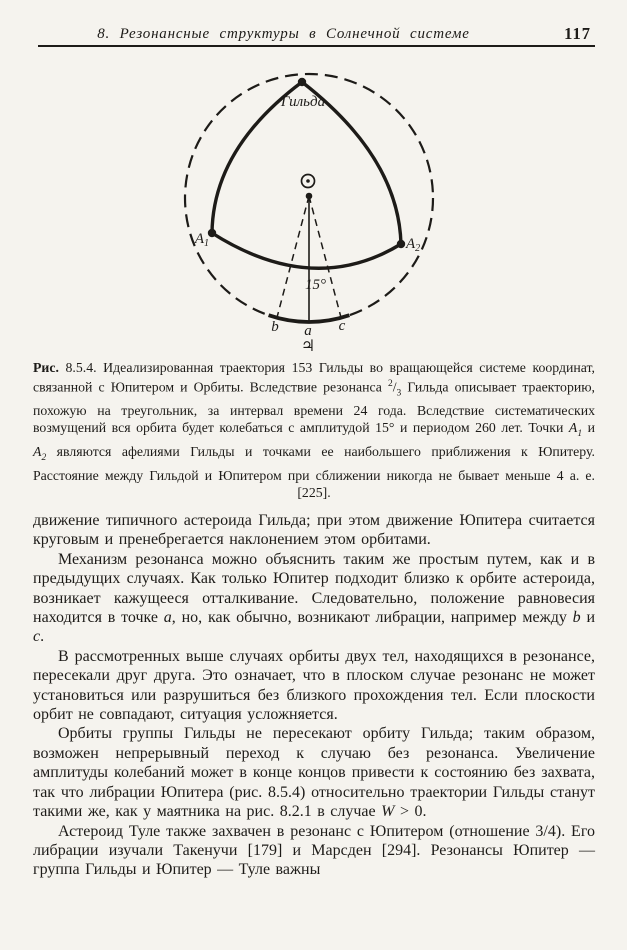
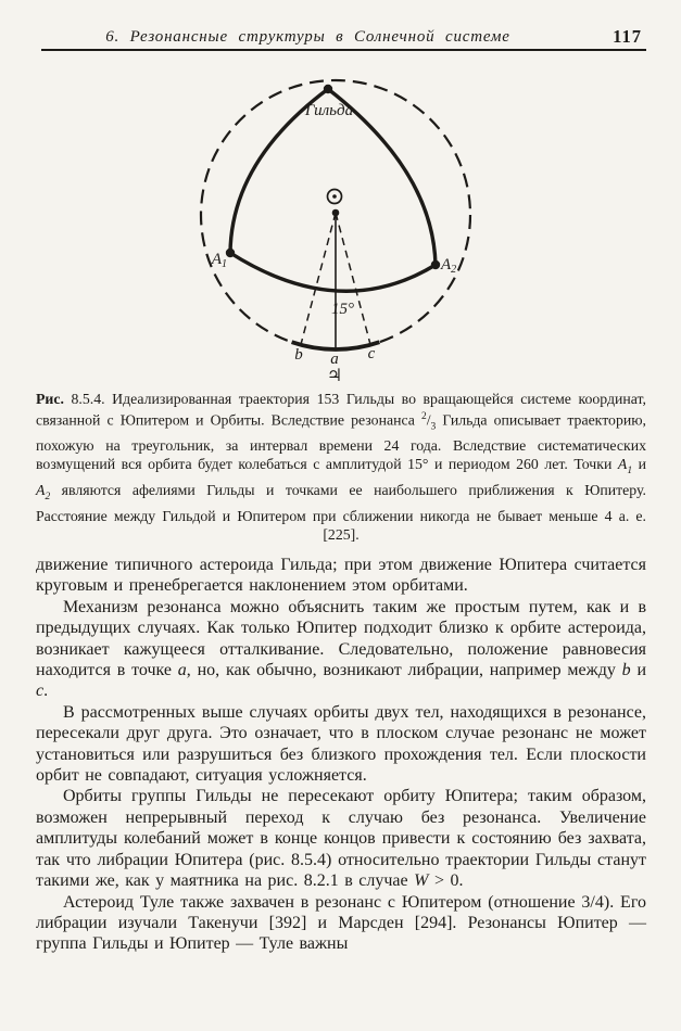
- 8. Резонансные структуры в Солнечной системе
+ 6. Резонансные структуры в Солнечной системе
  117
  Гильда
  A1
  A2
  15°
  b
  a
  c
  ♃
  Рис. 8.5.4. Идеализированная траектория 153 Гильды во вращающейся системе координат, связанной с Юпитером и Орбиты. Вследствие резонанса 2/3 Гильда описывает траекторию, похожую на треугольник, за интервал времени 24 года. Вследствие систематических возмущений вся орбита будет колебаться с амплитудой 15° и периодом 260 лет. Точки A1 и A2 являются афелиями Гильды и точками ее наибольшего приближения к Юпитеру. Расстояние между Гильдой и Юпитером при сближении никогда не бывает меньше 4 а. е. [225].
  движение типичного астероида Гильда; при этом движение Юпитера считается круговым и пренебрегается наклонением этом орбитами.
  Механизм резонанса можно объяснить таким же простым путем, как и в предыдущих случаях. Как только Юпитер подходит близко к орбите астероида, возникает кажущееся отталкивание. Следовательно, положение равновесия находится в точке a, но, как обычно, возникают либрации, например между b и c.
  В рассмотренных выше случаях орбиты двух тел, находящихся в резонансе, пересекали друг друга. Это означает, что в плоском случае резонанс не может установиться или разрушиться без близкого прохождения тел. Если плоскости орбит не совпадают, ситуация усложняется.
- Орбиты группы Гильды не пересекают орбиту Гильда; таким образом, возможен непрерывный переход к случаю без резонанса. Увеличение амплитуды колебаний может в конце концов привести к состоянию без захвата, так что либрации Юпитера (рис. 8.5.4) относительно траектории Гильды станут такими же, как у маятника на рис. 8.2.1 в случае W > 0.
+ Орбиты группы Гильды не пересекают орбиту Юпитера; таким образом, возможен непрерывный переход к случаю без резонанса. Увеличение амплитуды колебаний может в конце концов привести к состоянию без захвата, так что либрации Юпитера (рис. 8.5.4) относительно траектории Гильды станут такими же, как у маятника на рис. 8.2.1 в случае W > 0.
- Астероид Туле также захвачен в резонанс с Юпитером (отношение 3/4). Его либрации изучали Такенучи [179] и Марсден [294]. Резонансы Юпитер — группа Гильды и Юпитер — Туле важны
+ Астероид Туле также захвачен в резонанс с Юпитером (отношение 3/4). Его либрации изучали Такенучи [392] и Марсден [294]. Резонансы Юпитер — группа Гильды и Юпитер — Туле важны
